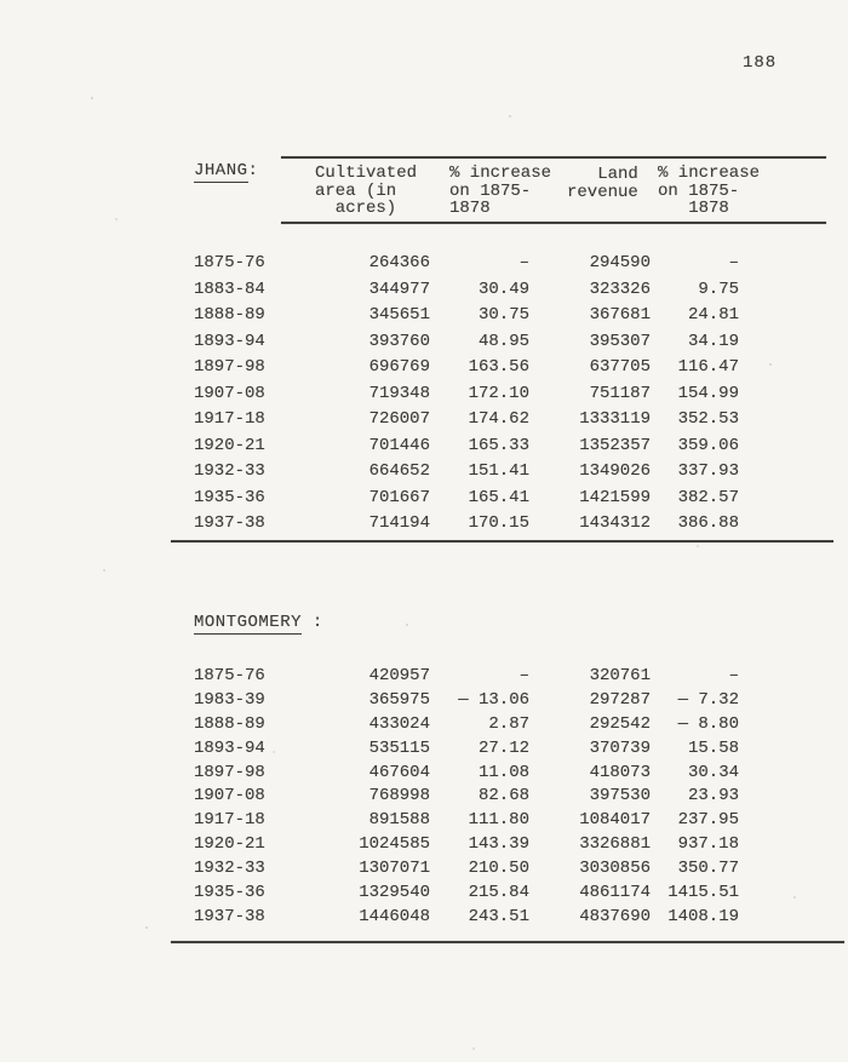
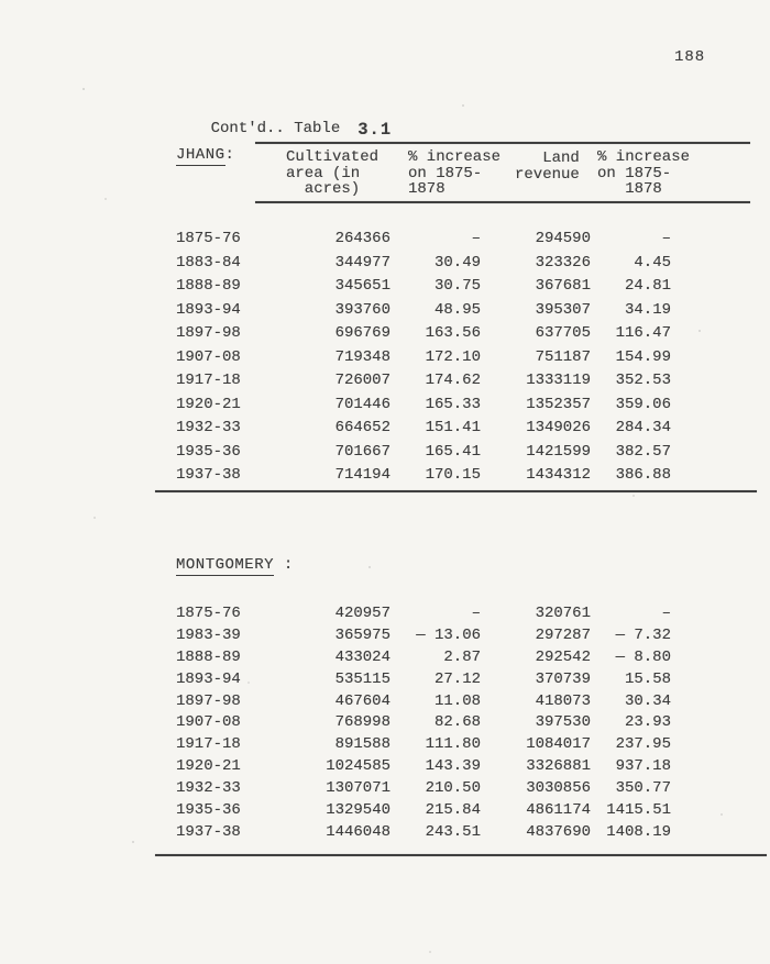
  188
+ Cont'd.. Table 3.1
  JHANG:
  Cultivated
  area (in
  acres)
  % increase
  on 1875-
  1878
  Land
  revenue
  % increase
  on 1875-
  1878
  1875-76
  264366
  –
  294590
  –
  1883-84
  344977
  30.49
  323326
- 9.75
+ 4.45
  1888-89
  345651
  30.75
  367681
  24.81
  1893-94
  393760
  48.95
  395307
  34.19
  1897-98
  696769
  163.56
  637705
  116.47
  1907-08
  719348
  172.10
  751187
  154.99
  1917-18
  726007
  174.62
  1333119
  352.53
  1920-21
  701446
  165.33
  1352357
  359.06
  1932-33
  664652
  151.41
  1349026
- 337.93
+ 284.34
  1935-36
  701667
  165.41
  1421599
  382.57
  1937-38
  714194
  170.15
  1434312
  386.88
  MONTGOMERY :
  1875-76
  420957
  –
  320761
  –
  1983-39
  365975
  — 13.06
  297287
  — 7.32
  1888-89
  433024
  2.87
  292542
  — 8.80
  1893-94
  535115
  27.12
  370739
  15.58
  1897-98
  467604
  11.08
  418073
  30.34
  1907-08
  768998
  82.68
  397530
  23.93
  1917-18
  891588
  111.80
  1084017
  237.95
  1920-21
  1024585
  143.39
  3326881
  937.18
  1932-33
  1307071
  210.50
  3030856
  350.77
  1935-36
  1329540
  215.84
  4861174
  1415.51
  1937-38
  1446048
  243.51
  4837690
  1408.19
